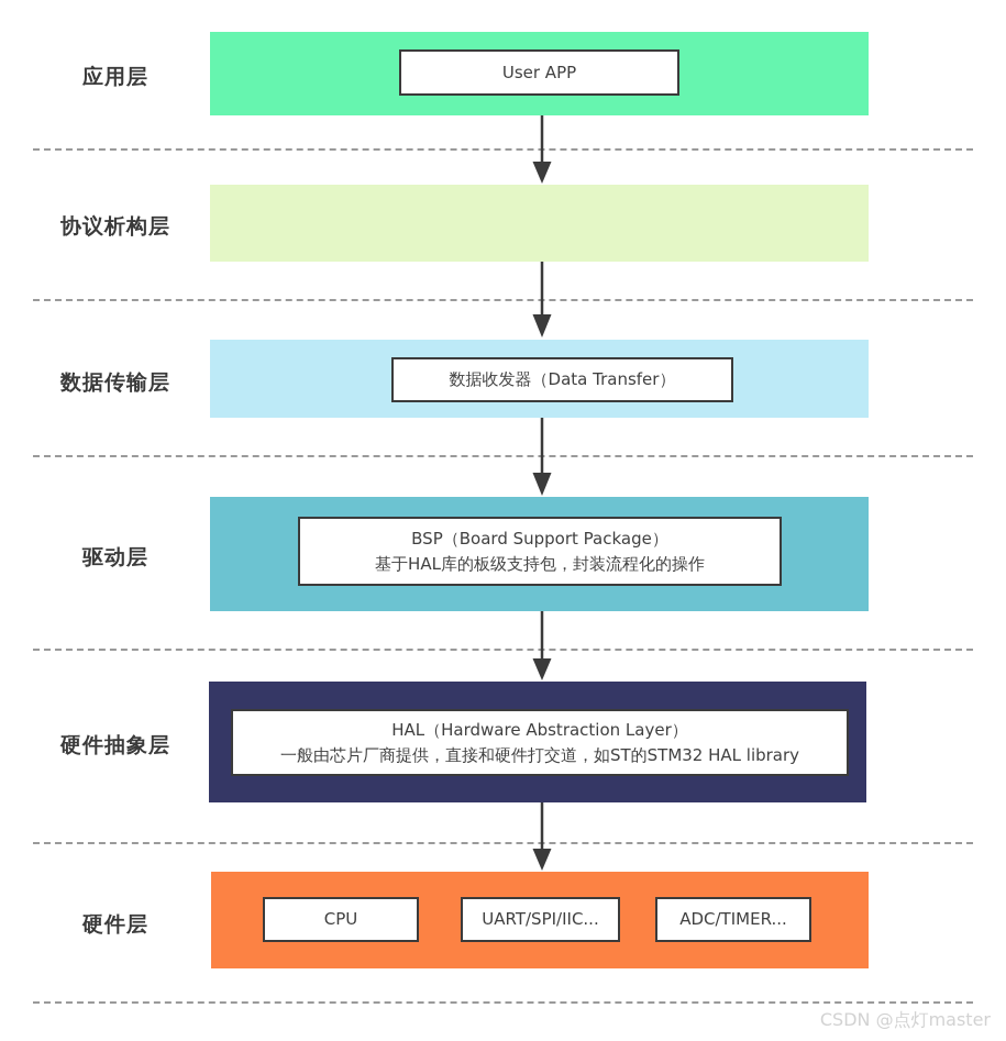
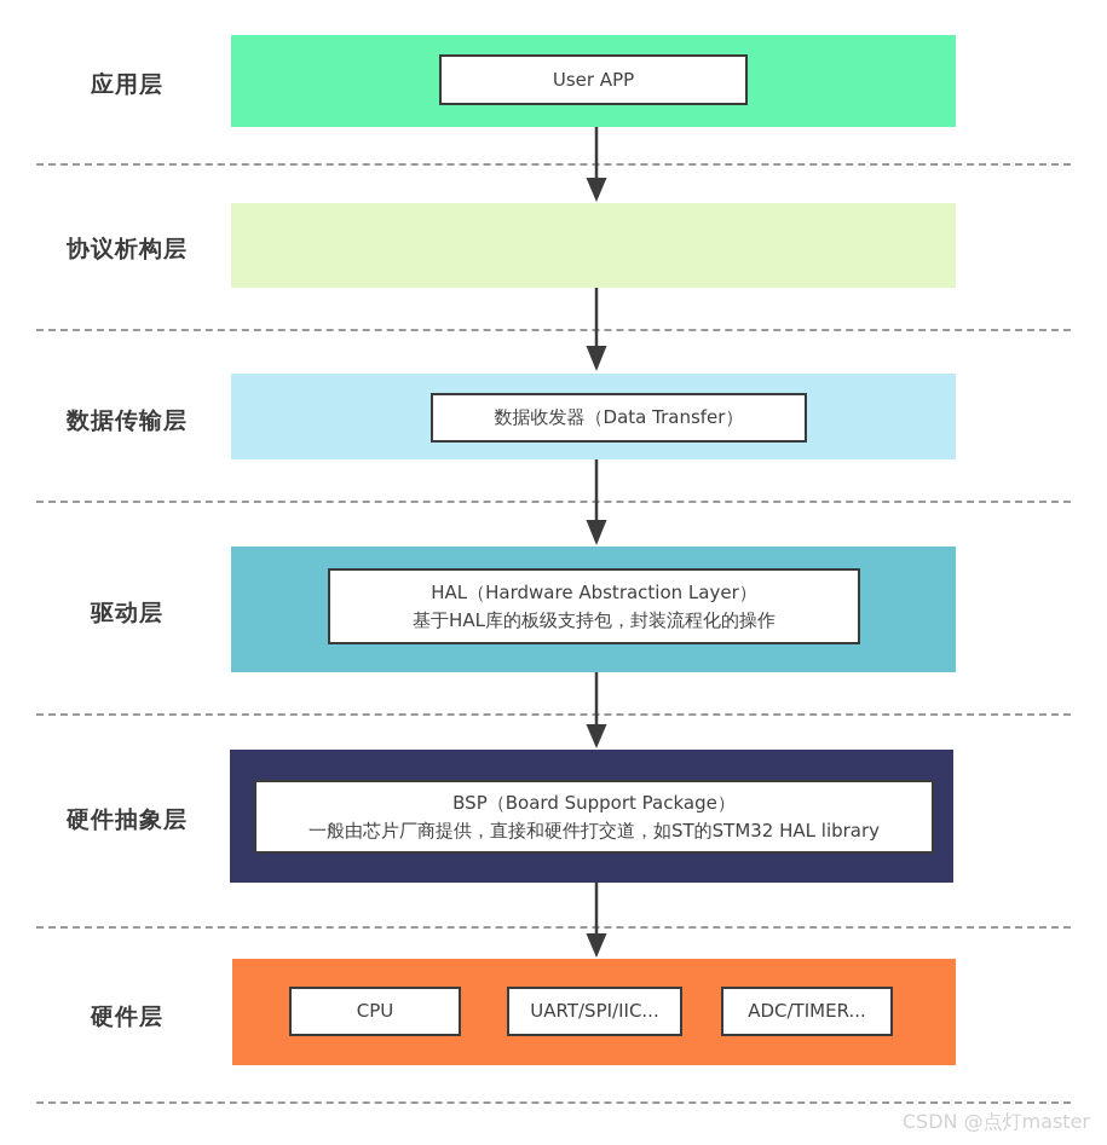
  应用层
  User APP
  协议析构层
  数据传输层
  数据收发器（Data Transfer）
  驱动层
- BSP（Board Support Package）
+ HAL（Hardware Abstraction Layer）
  基于HAL库的板级支持包，封装流程化的操作
  硬件抽象层
- HAL（Hardware Abstraction Layer）
+ BSP（Board Support Package）
  一般由芯片厂商提供，直接和硬件打交道，如ST的STM32 HAL library
  硬件层
  CPU
  UART/SPI/IIC...
  ADC/TIMER...
  CSDN @点灯master
